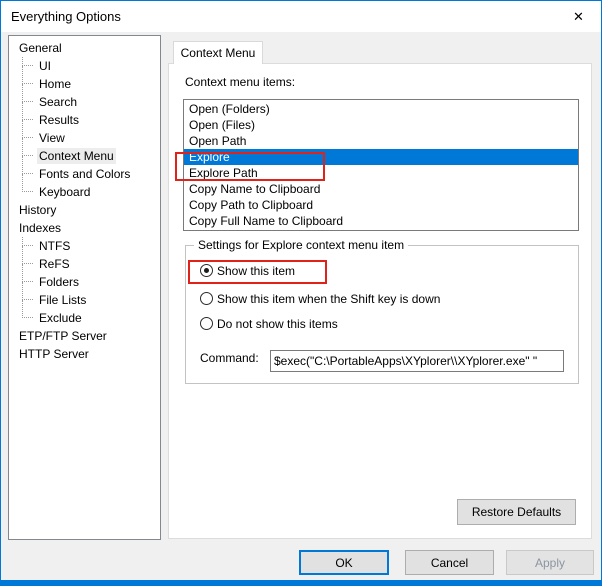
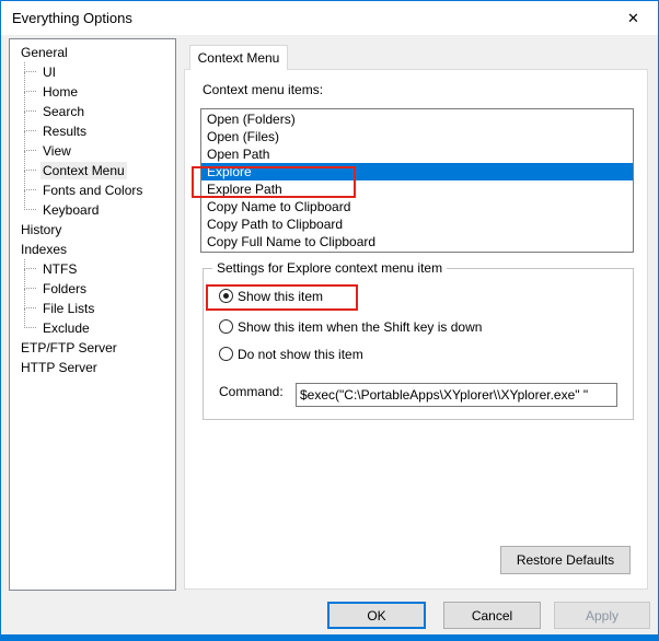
  Everything Options
  ✕
  General
  UI
  Home
  Search
  Results
  View
  Context Menu
  Fonts and Colors
  Keyboard
  History
  Indexes
  NTFS
- ReFS
  Folders
  File Lists
  Exclude
  ETP/FTP Server
  HTTP Server
  Context Menu
  Context menu items:
  Open (Folders)
  Open (Files)
  Open Path
  Explore
  Explore Path
  Copy Name to Clipboard
  Copy Path to Clipboard
  Copy Full Name to Clipboard
  Settings for Explore context menu item
  Show this item
  Show this item when the Shift key is down
- Do not show this items
+ Do not show this item
  Command:
  $exec("C:\PortableApps\XYplorer\\XYplorer.exe" "
  Restore Defaults
  OK
  Cancel
  Apply
